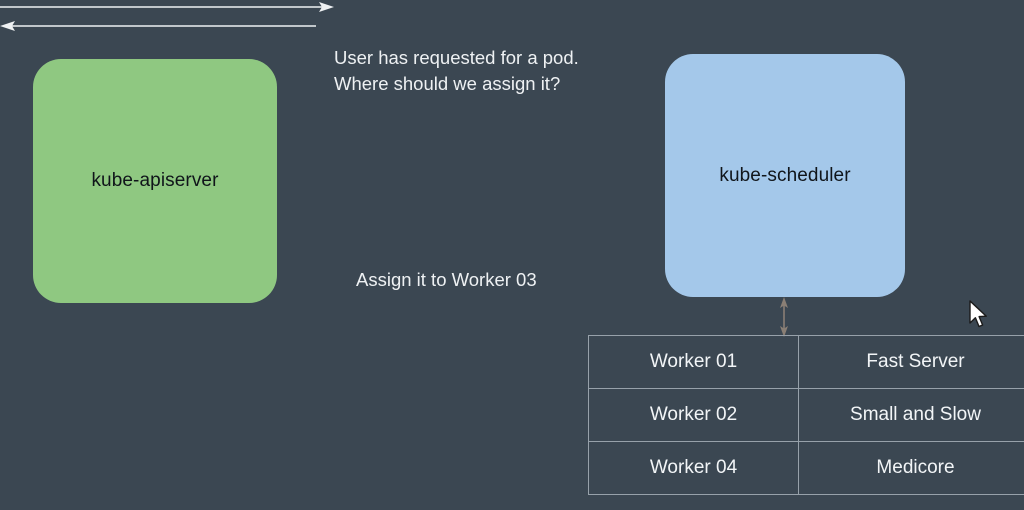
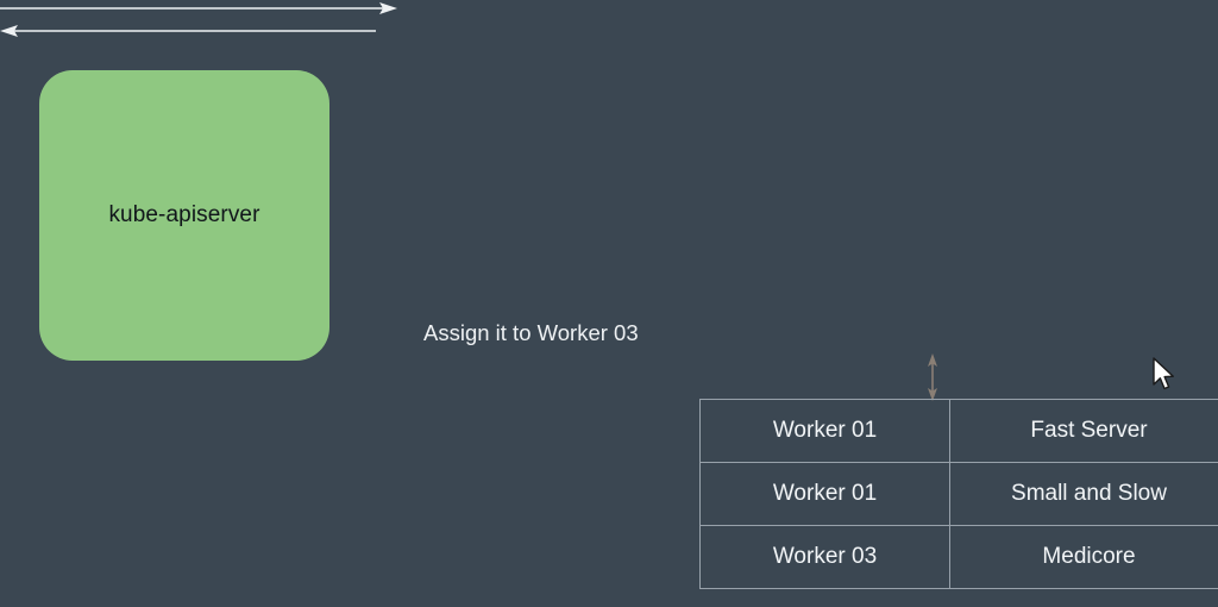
  kube-apiserver
- kube-scheduler
- User has requested for a pod.
- Where should we assign it?
  Assign it to Worker 03
  Worker 01	Fast Server
- Worker 02	Small and Slow
+ Worker 01	Small and Slow
- Worker 04	Medicore
+ Worker 03	Medicore
